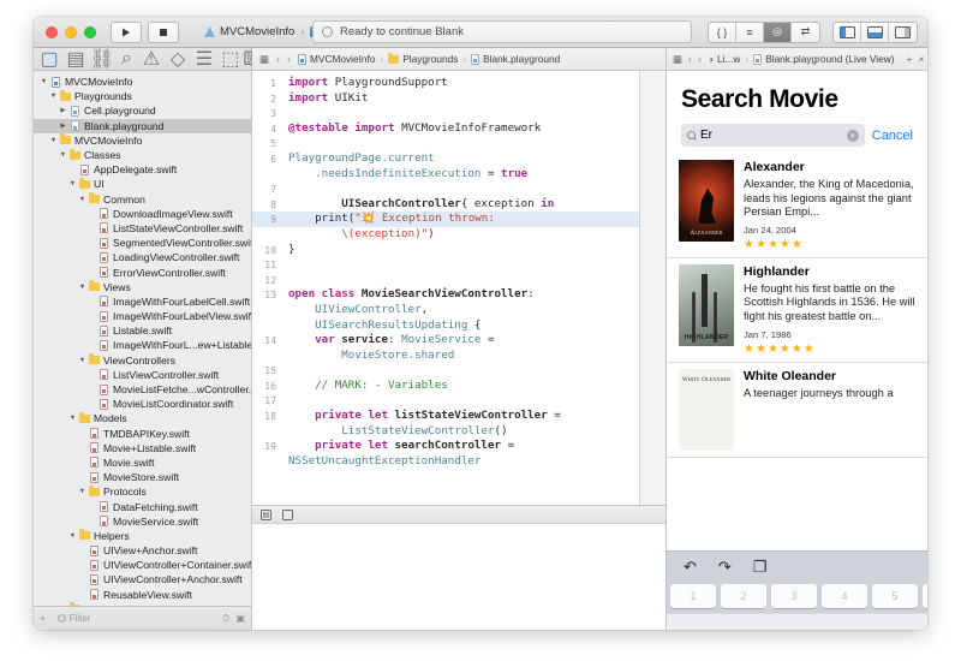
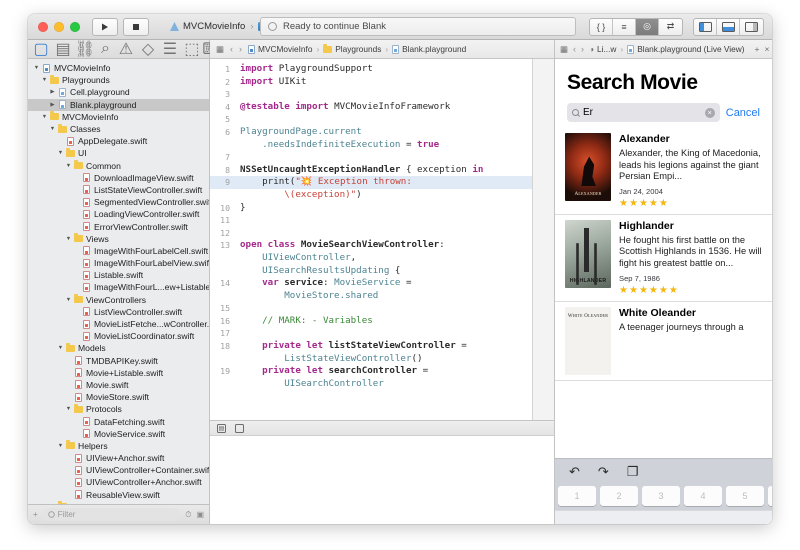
  MVCMovieInfo
  ›
  Ready to continue Blank
  { }
  ≡
  ◎
  ⇄
  ▢
  ▤
  ⛓
  ⌕
  ⚠
  ◇
  ☰
  ⬚
  MVCMovieInfo
  Playgrounds
  Cell.playground
  Blank.playground
  MVCMovieInfo
  Classes
  AppDelegate.swift
  UI
  Common
  DownloadImageView.swift
  ListStateViewController.swift
  SegmentedViewController.swi
  LoadingViewController.swift
  ErrorViewController.swift
  Views
  ImageWithFourLabelCell.swift
  ImageWithFourLabelView.swif
  Listable.swift
  ImageWithFourL...ew+Listable
  ViewControllers
  ListViewController.swift
  MovieListFetche...wController.
  MovieListCoordinator.swift
  Models
  TMDBAPIKey.swift
  Movie+Listable.swift
  Movie.swift
  MovieStore.swift
  Protocols
  DataFetching.swift
  MovieService.swift
  Helpers
  UIView+Anchor.swift
  UIViewController+Container.swif
  UIViewController+Anchor.swift
  ReusableView.swift
  +
  Filter
  ⏱
  ▣
  ▦
  ‹
  ›
  MVCMovieInfo
  ›
  Playgrounds
  ›
  Blank.playground
  1
  import PlaygroundSupport
  2
  import UIKit
  3
  4
  @testable import MVCMovieInfoFramework
  5
  6
  PlaygroundPage.current
  .needsIndefiniteExecution = true
  7
  8
- UISearchController{ exception in
+ NSSetUncaughtExceptionHandler { exception in
  9
  print("💥 Exception thrown:
  \(exception)")
  10
  }
  11
  12
  13
  open class MovieSearchViewController:
  UIViewController,
  UISearchResultsUpdating {
  14
  var service: MovieService =
  MovieStore.shared
  15
  16
  // MARK: - Variables
  17
  18
  private let listStateViewController =
  ListStateViewController()
  19
  private let searchController =
- NSSetUncaughtExceptionHandler
+ UISearchController
  ▦
  ‹
  ›
  ◑
  Li...w
  ›
  Blank.playground (Live View)
  +
  ×
  Search Movie
  Er
  ×
  Cancel
  Alexander
  Alexander, the King of Macedonia, leads his legions against the giant Persian Empi...
  Jan 24, 2004
  ★
  ★
  ★
  ★
  ★
  Highlander
  He fought his first battle on the Scottish Highlands in 1536. He will fight his greatest battle on...
- Jan 7, 1986
+ Sep 7, 1986
  ★
  ★
  ★
  ★
  ★
  ★
  White Oleander
  A teenager journeys through a
  ↶
  ↷
  ❐
  1
  2
  3
  4
  5
